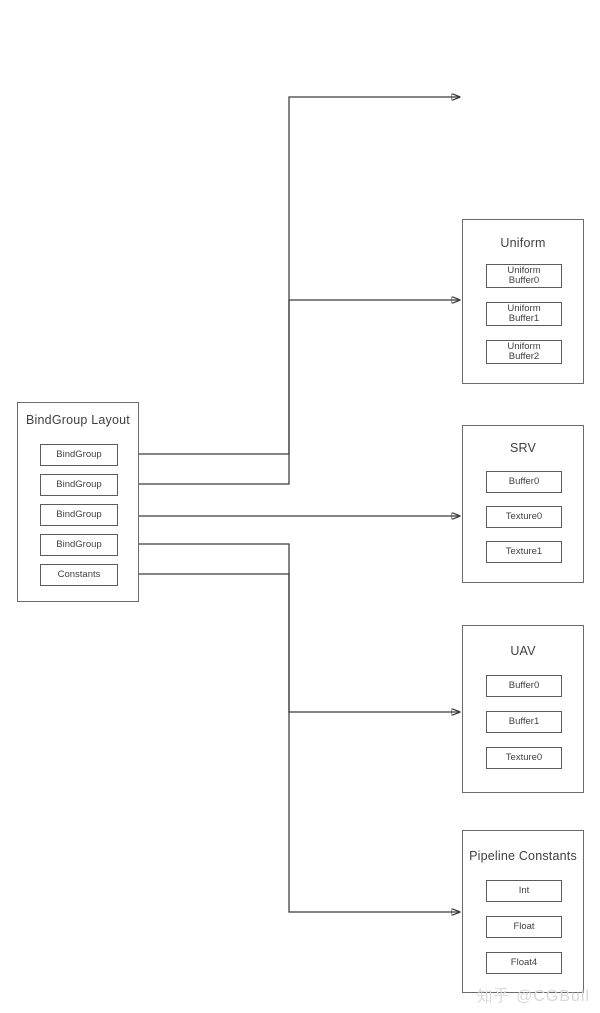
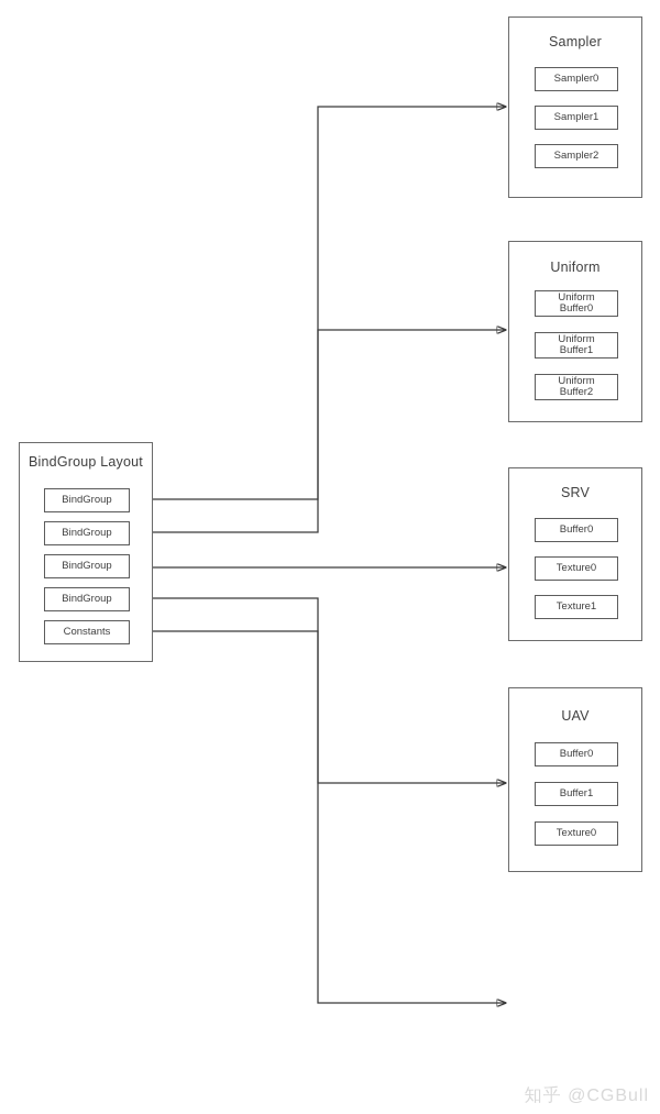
  BindGroup Layout
  BindGroup
  BindGroup
  BindGroup
  BindGroup
  Constants
+ Sampler
+ Sampler0
+ Sampler1
+ Sampler2
  Uniform
  Uniform
  Buffer0
  Uniform
  Buffer1
  Uniform
  Buffer2
  SRV
  Buffer0
  Texture0
  Texture1
  UAV
  Buffer0
  Buffer1
  Texture0
- Pipeline Constants
- Int
- Float
- Float4
  知乎 @CGBull
